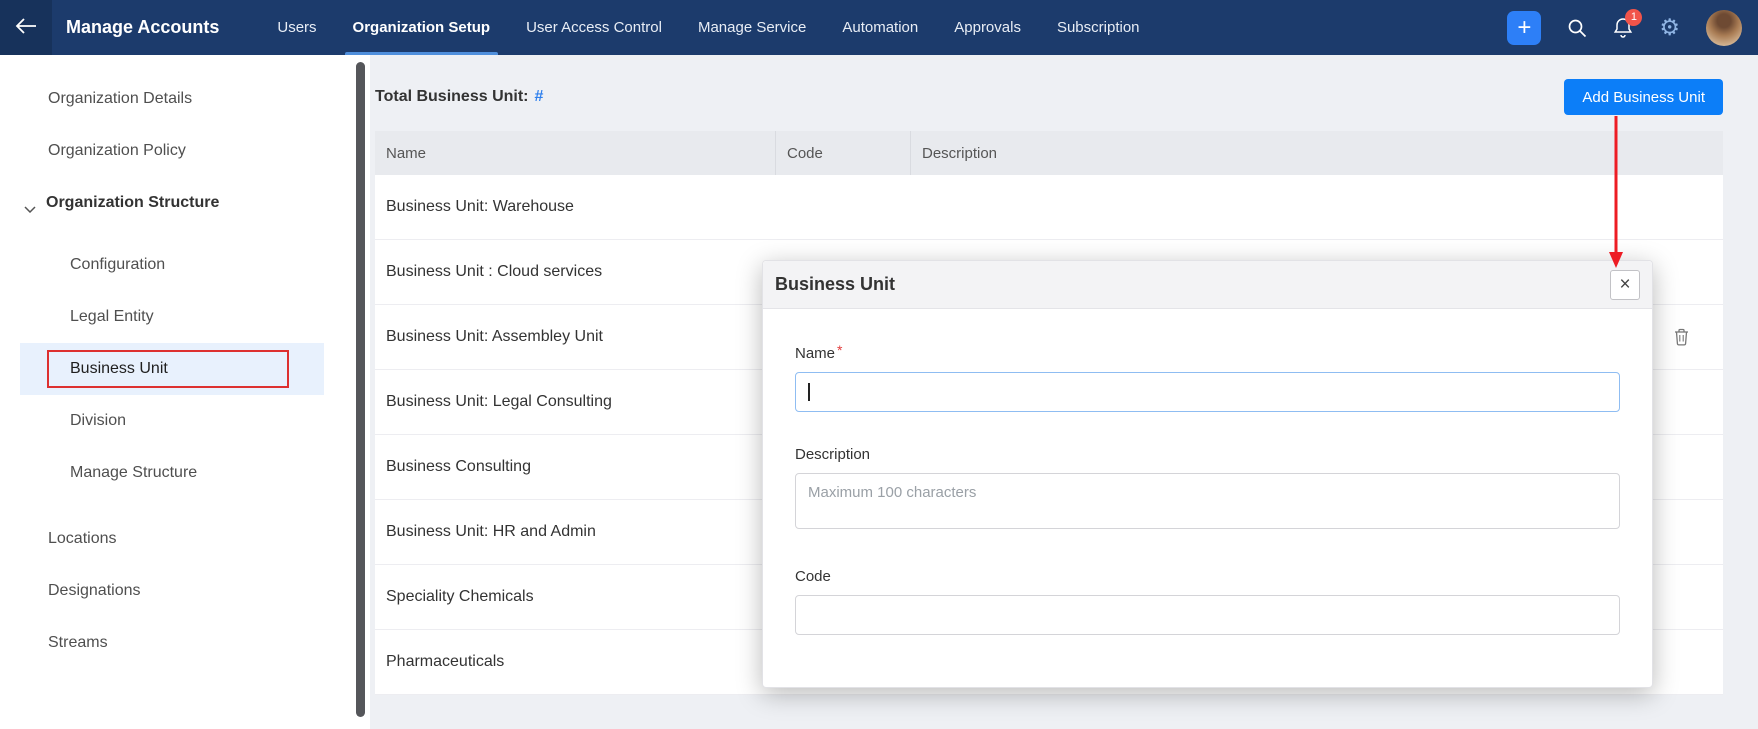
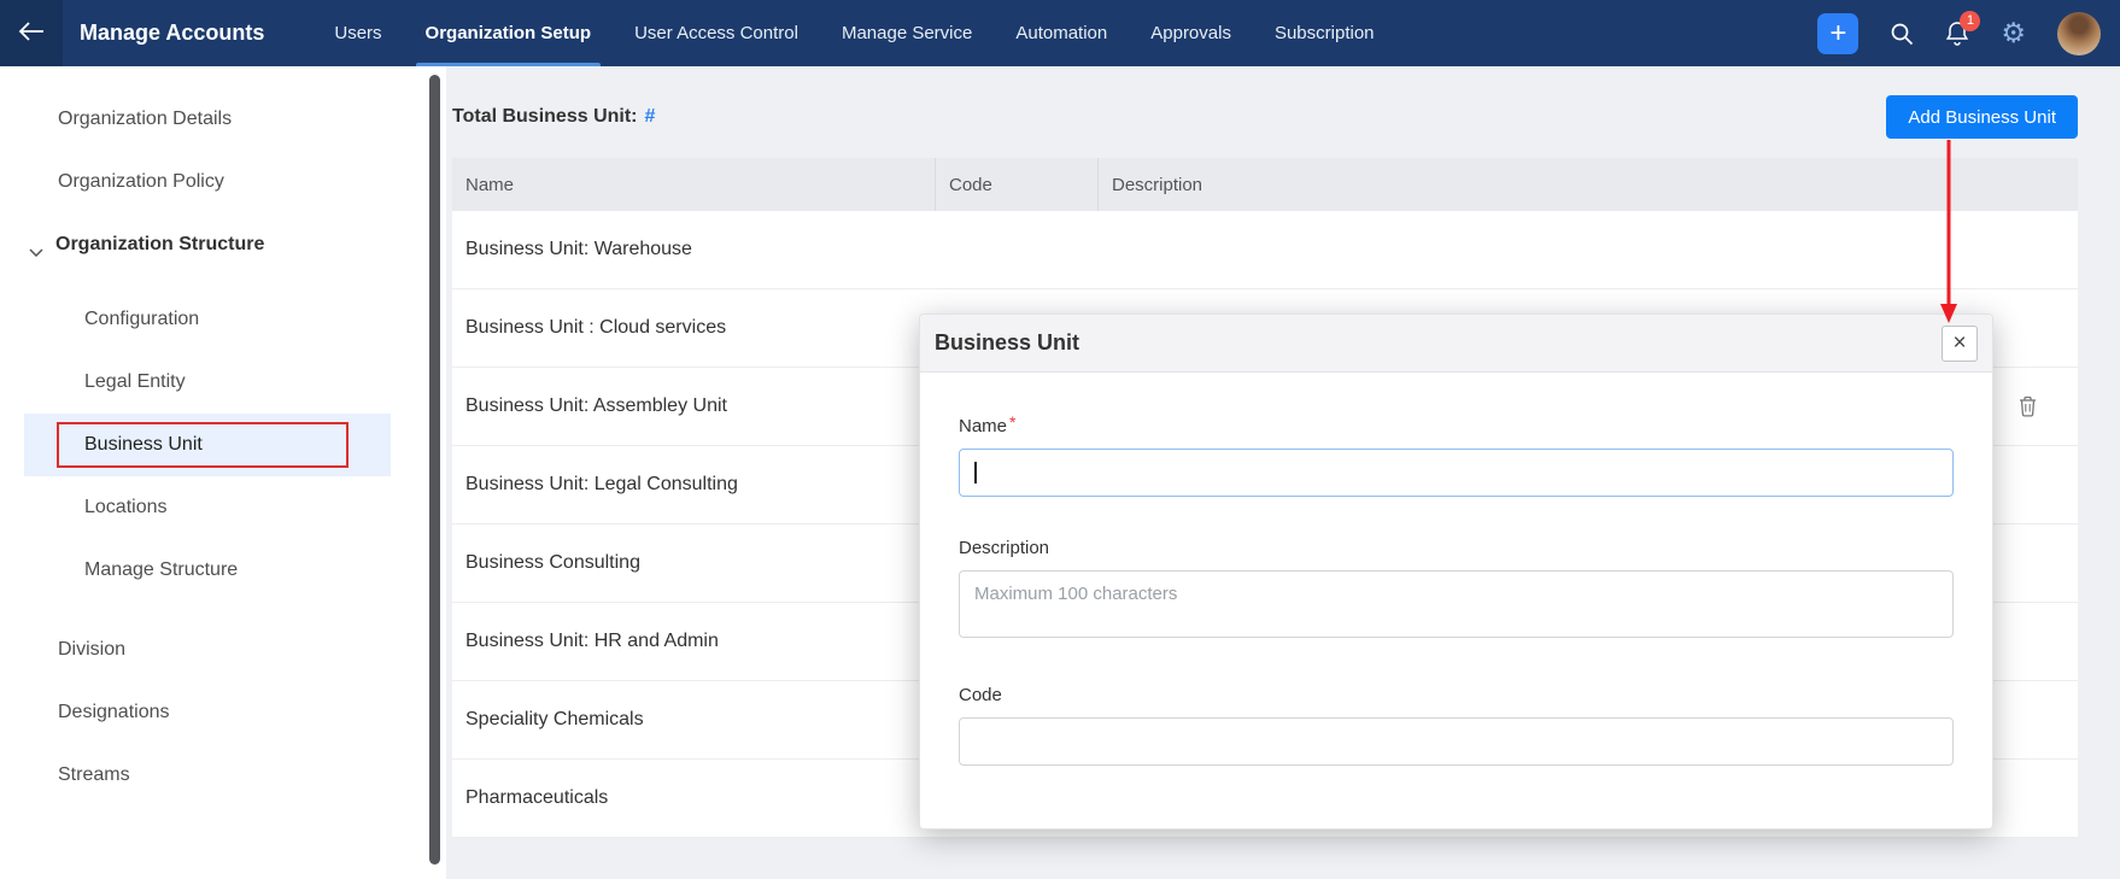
  Manage Accounts
  Users
  Organization Setup
  User Access Control
  Manage Service
  Automation
  Approvals
  Subscription
  +
  1
  ⚙
  Organization Details
  Organization Policy
  Organization Structure
  Configuration
  Legal Entity
  Business Unit
- Division
+ Locations
  Manage Structure
- Locations
+ Division
  Designations
  Streams
  Total Business Unit: #
  Add Business Unit
  Name
  Code
  Description
  Business Unit: Warehouse
  Business Unit : Cloud services
  Business Unit: Assembley Unit
  Business Unit: Legal Consulting
  Business Consulting
  Business Unit: HR and Admin
  Speciality Chemicals
  Pharmaceuticals
  Business Unit
  ×
  Name *
  Description
  Maximum 100 characters
  Code
